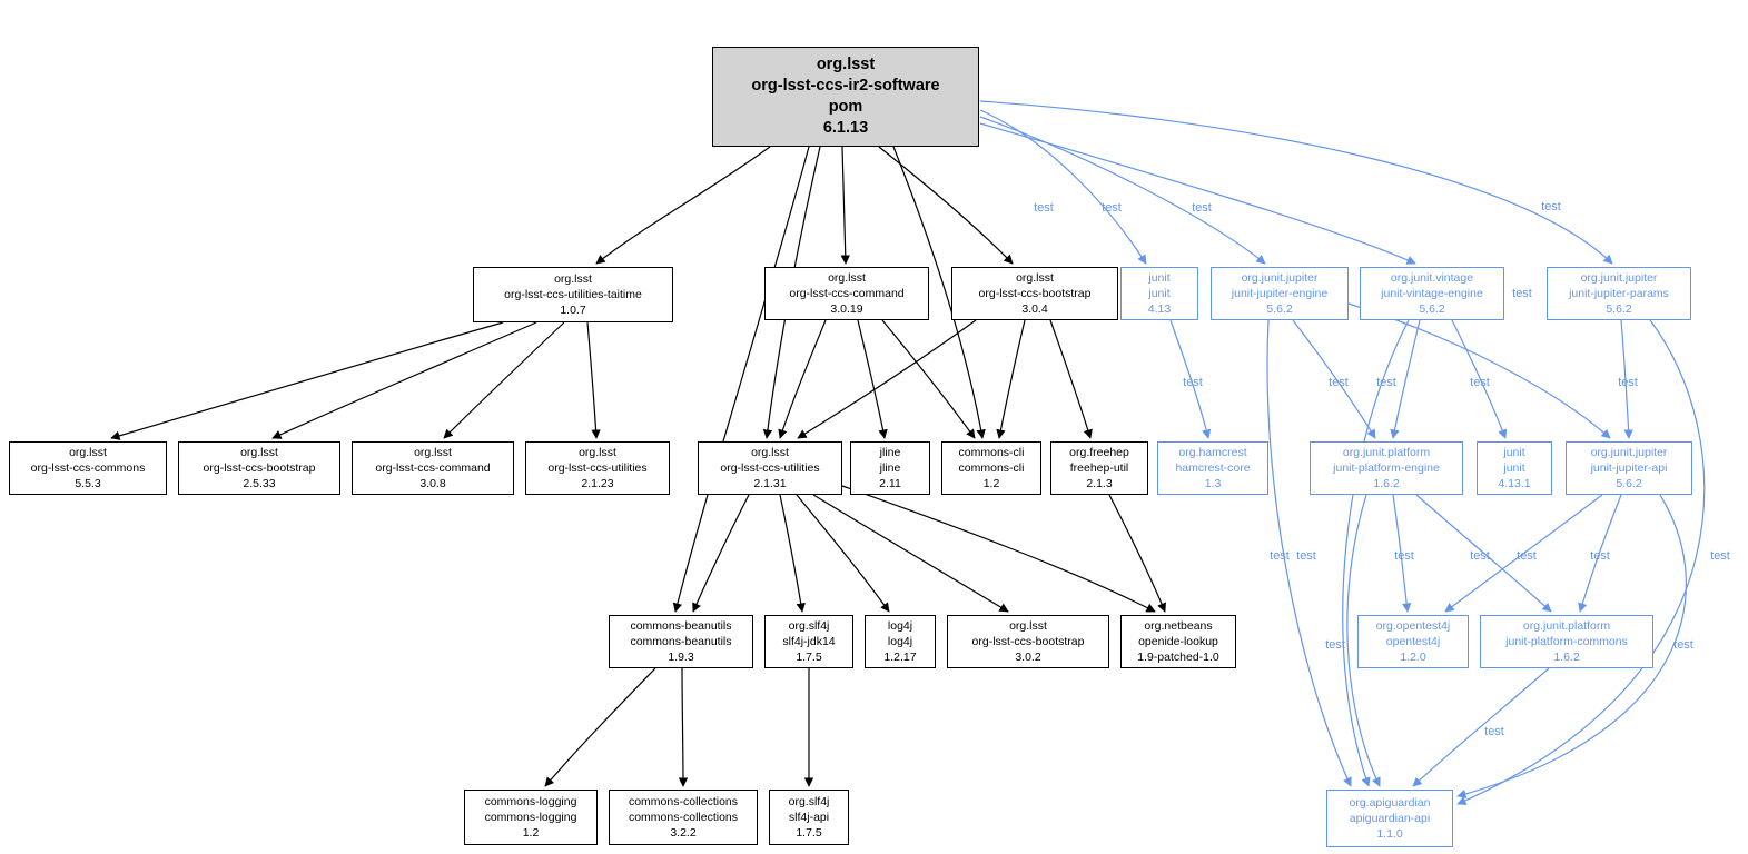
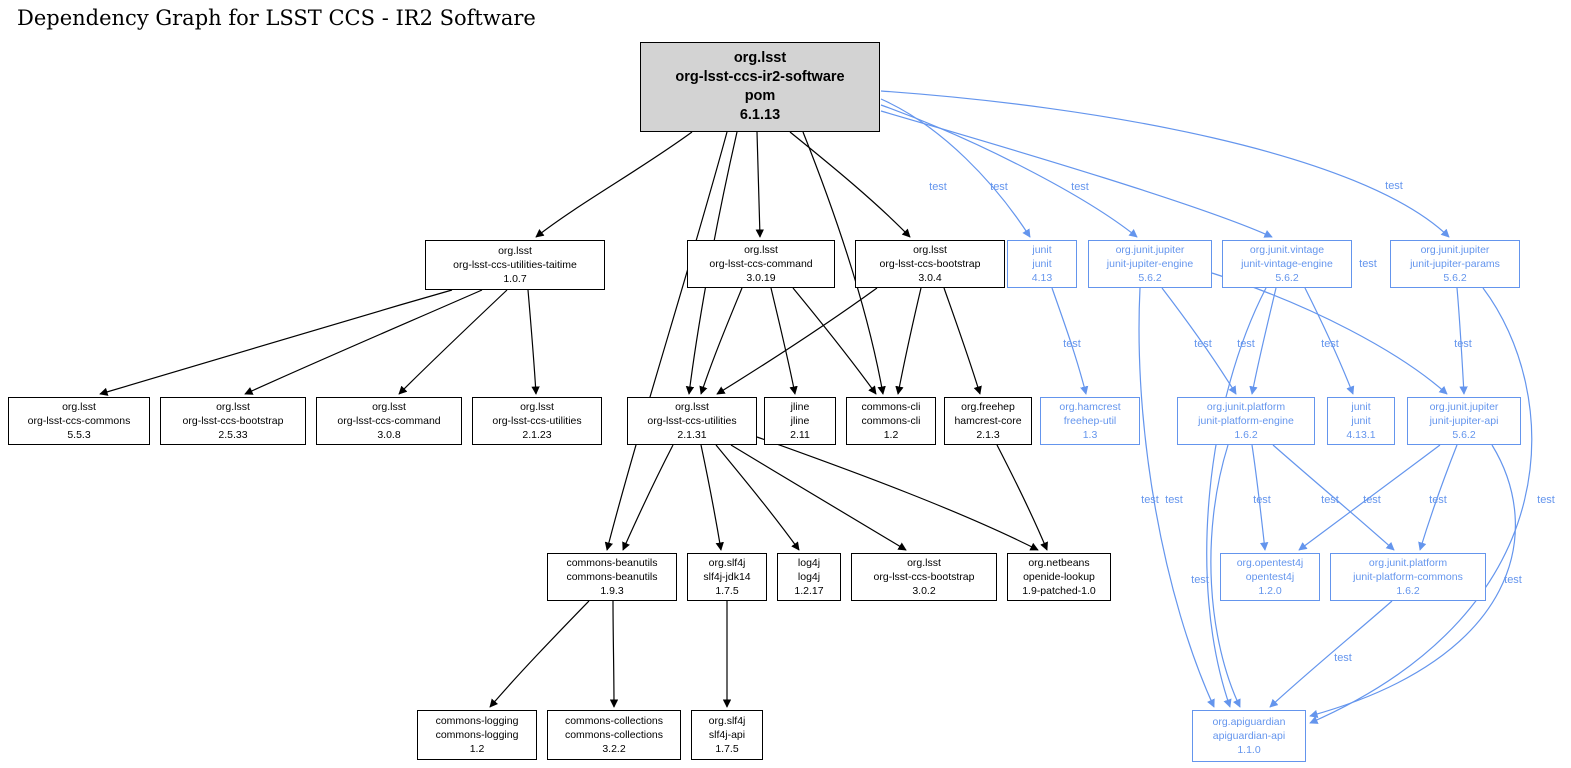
+ Dependency Graph for LSST CCS - IR2 Software
  test
  test
  test
  test
  test
  test
  test
  test
  test
  test
  test
  test
  test
  test
  test
  test
  test
  test
  test
  test
  org.lsst
  org-lsst-ccs-ir2-software
  pom
  6.1.13
  org.lsst
  org-lsst-ccs-utilities-taitime
  1.0.7
  org.lsst
  org-lsst-ccs-command
  3.0.19
  org.lsst
  org-lsst-ccs-bootstrap
  3.0.4
  junit
  junit
  4.13
  org.junit.jupiter
  junit-jupiter-engine
  5.6.2
  org.junit.vintage
  junit-vintage-engine
  5.6.2
  org.junit.jupiter
  junit-jupiter-params
  5.6.2
  org.lsst
  org-lsst-ccs-commons
  5.5.3
  org.lsst
  org-lsst-ccs-bootstrap
  2.5.33
  org.lsst
  org-lsst-ccs-command
  3.0.8
  org.lsst
  org-lsst-ccs-utilities
  2.1.23
  org.lsst
  org-lsst-ccs-utilities
  2.1.31
  jline
  jline
  2.11
  commons-cli
  commons-cli
  1.2
  org.freehep
- freehep-util
+ hamcrest-core
  2.1.3
  org.hamcrest
- hamcrest-core
+ freehep-util
  1.3
  org.junit.platform
  junit-platform-engine
  1.6.2
  junit
  junit
  4.13.1
  org.junit.jupiter
  junit-jupiter-api
  5.6.2
  commons-beanutils
  commons-beanutils
  1.9.3
  org.slf4j
  slf4j-jdk14
  1.7.5
  log4j
  log4j
  1.2.17
  org.lsst
  org-lsst-ccs-bootstrap
  3.0.2
  org.netbeans
  openide-lookup
  1.9-patched-1.0
  org.opentest4j
  opentest4j
  1.2.0
  org.junit.platform
  junit-platform-commons
  1.6.2
  commons-logging
  commons-logging
  1.2
  commons-collections
  commons-collections
  3.2.2
  org.slf4j
  slf4j-api
  1.7.5
  org.apiguardian
  apiguardian-api
  1.1.0
